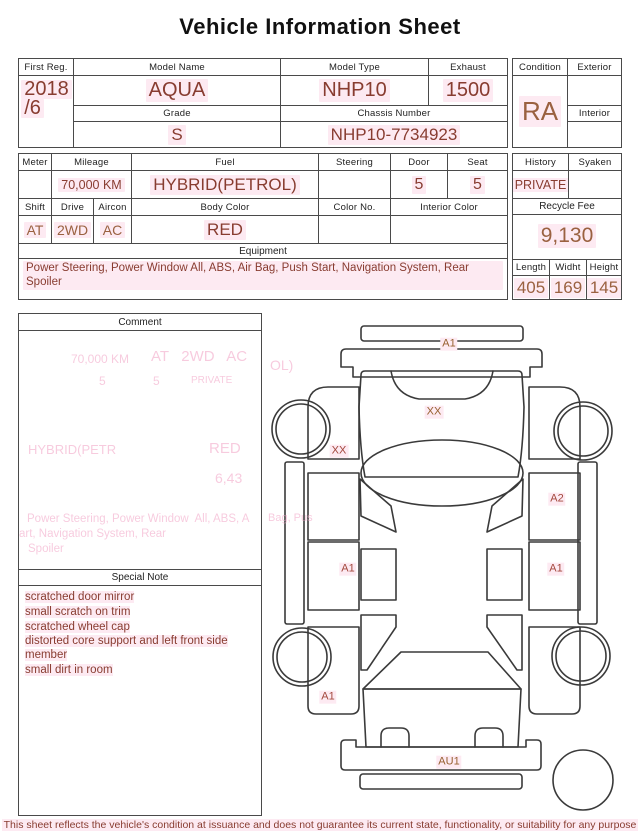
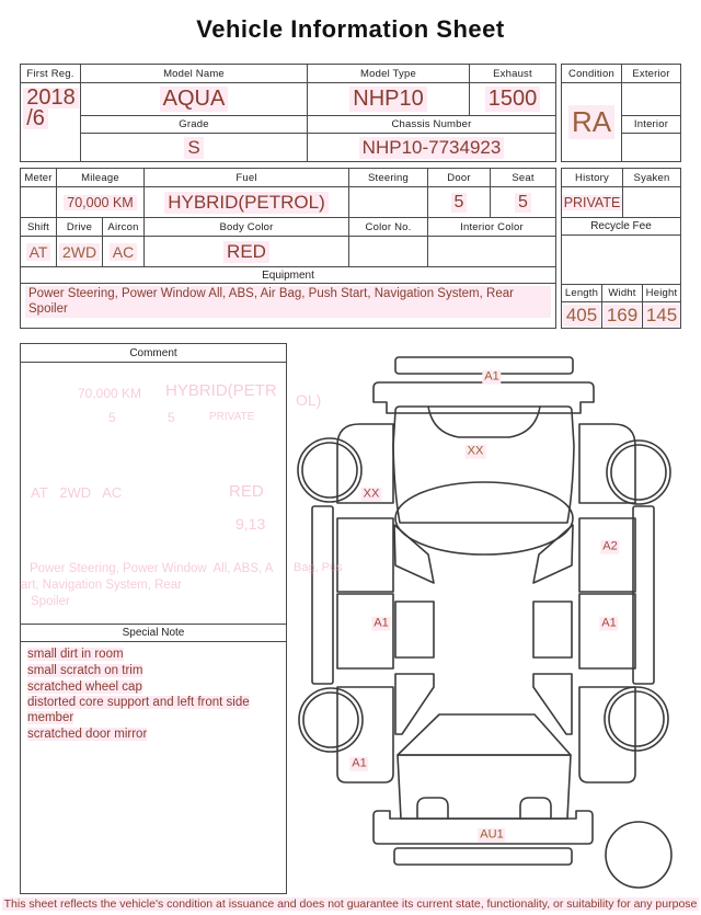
  Vehicle Information Sheet
  First Reg.
  Model Name
  Model Type
  Exhaust
  2018
  /6
  AQUA
  NHP10
  1500
  Grade
  Chassis Number
  S
  NHP10-7734923
  Condition
  Exterior
  RA
  Interior
  Meter
  Mileage
  Fuel
  Steering
  Door
  Seat
  70,000 KM
  HYBRID(PETROL)
  5
  5
  Shift
  Drive
  Aircon
  Body Color
  Color No.
  Interior Color
  AT
  2WD
  AC
  RED
  Equipment
  Power Steering, Power Window All, ABS, Air Bag, Push Start, Navigation System, Rear Spoiler
  History
  Syaken
  PRIVATE
  Recycle Fee
- 9,130
  Length
  Widht
  Height
  405
  169
  145
  Comment
  70,000 KM
- AT 2WD AC
+ HYBRID(PETR
  5
  5
  PRIVATE
- HYBRID(PETR
+ AT 2WD AC
  RED
- 6,43
+ 9,13
  Power Steering, Power Window All, ABS, A
  art, Navigation System, Rear
  Spoiler
  Special Note
- scratched door mirror
+ small dirt in room
  small scratch on trim
  scratched wheel cap
  distorted core support and left front side member
- small dirt in room
+ scratched door mirror
  OL)
  Bag, Pus
  A1
  XX
  XX
  A2
  A1
  A1
  A1
  AU1
  This sheet reflects the vehicle's condition at issuance and does not guarantee its current state, functionality, or suitability for any purpose
